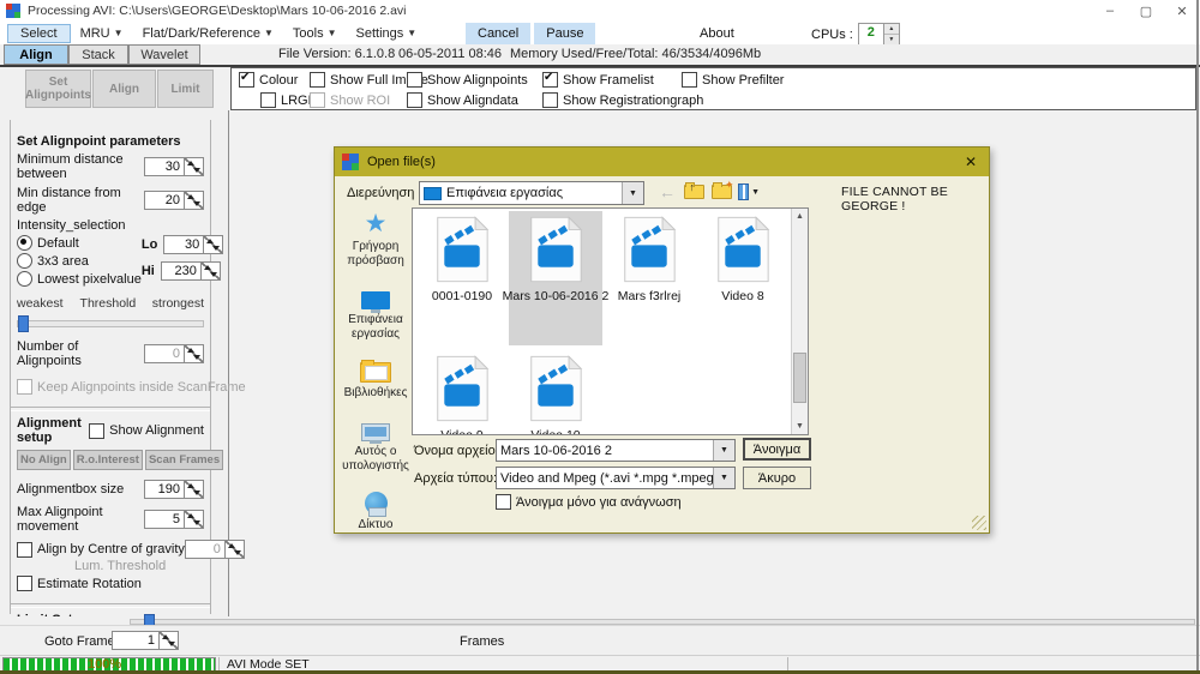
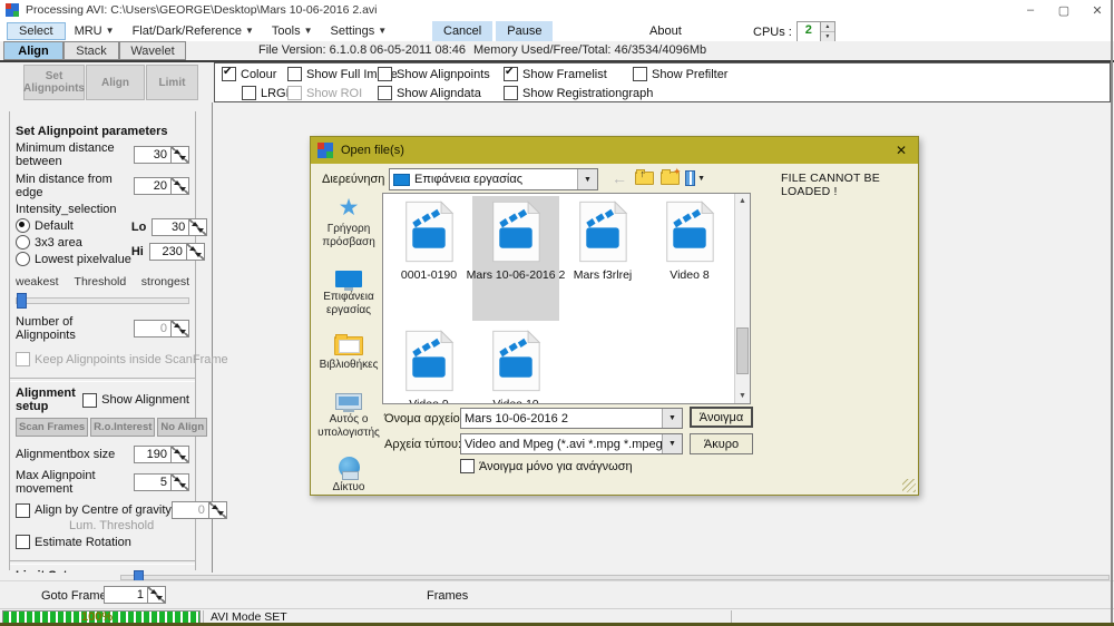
  Processing AVI: C:\Users\GEORGE\Desktop\Mars 10-06-2016 2.avi
  –
  ▢
  ✕
  Select
  MRU
  ▼
  Flat/Dark/Reference
  ▼
  Tools
  ▼
  Settings
  ▼
  Cancel
  Pause
  About
  CPUs :
  2
  Align
  Stack
  Wavelet
  File Version: 6.1.0.8
  06-05-2011 08:46
  Memory Used/Free/Total: 46/3534/4096Mb
  Set Alignpoints
  Align
  Limit
  Colour
  LRG
  Show Full Ime
  Show ROI
  Show Alignpoints
  Show Aligndata
  Show Framelist
  Show Registrationgraph
  Show Prefilter
  Set Alignpoint parameters
  Minimum distance between
  30
  Min distance from edge
  20
  Intensity_selection
  Default
  3x3 area
  Lowest pixelvalue
  Lo
  30
  Hi
  230
  weakest
  Threshold
  strongest
  Number of Alignpoints
  0
  Keep Alignpoints inside ScanFrame
  Alignment setup
  Show Alignment
- No Align
+ Scan Frames
  R.o.Interest
- Scan Frames
+ No Align
  Alignmentbox size
  190
  Max Alignpoint movement
  5
  Align by Centre of gravity
  0
  Lum. Threshold
  Estimate Rotation
  Open file(s)
  ✕
  Διερεύνηση
  Επιφάνεια εργασίας
  ←
  ↑
  ✦
- FILE CANNOT BE GEORGE !
+ FILE CANNOT BE LOADED !
  ★
  Γρήγορη πρόσβαση
  Επιφάνεια εργασίας
  Βιβλιοθήκες
  Αυτός ο υπολογιστής
  Δίκτυο
  0001-0190
  Mars 10-06-2016 2
  Mars f3rlrej
  Video 8
  Όνομα αρχείο
  Mars 10-06-2016 2
  Άνοιγμα
  Αρχεία τύπου
  Video and Mpeg (*.avi *.mpg *.mpeg
  Άκυρο
  Άνοιγμα μόνο για ανάγνωση
  Goto Fram
  1
  Frames
  100%
  AVI Mode SET
